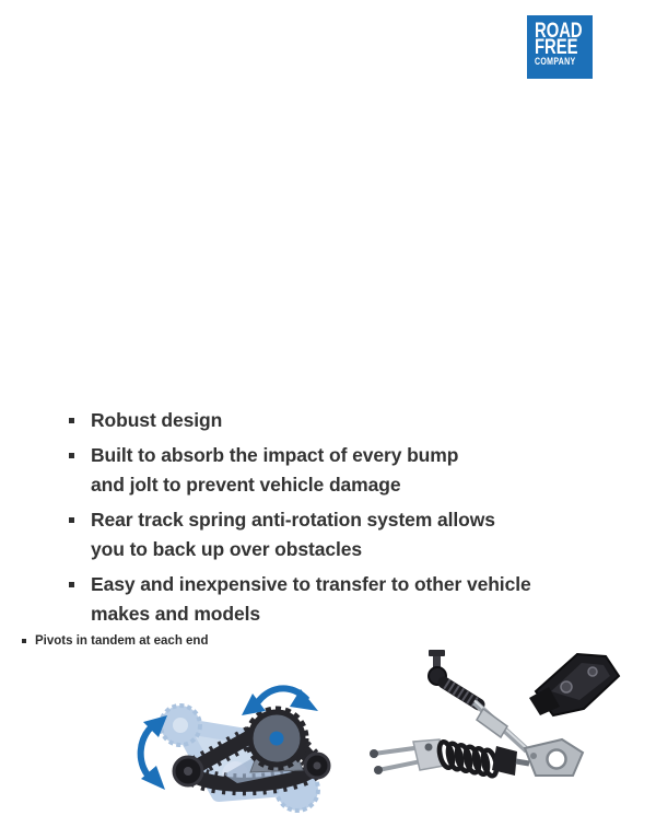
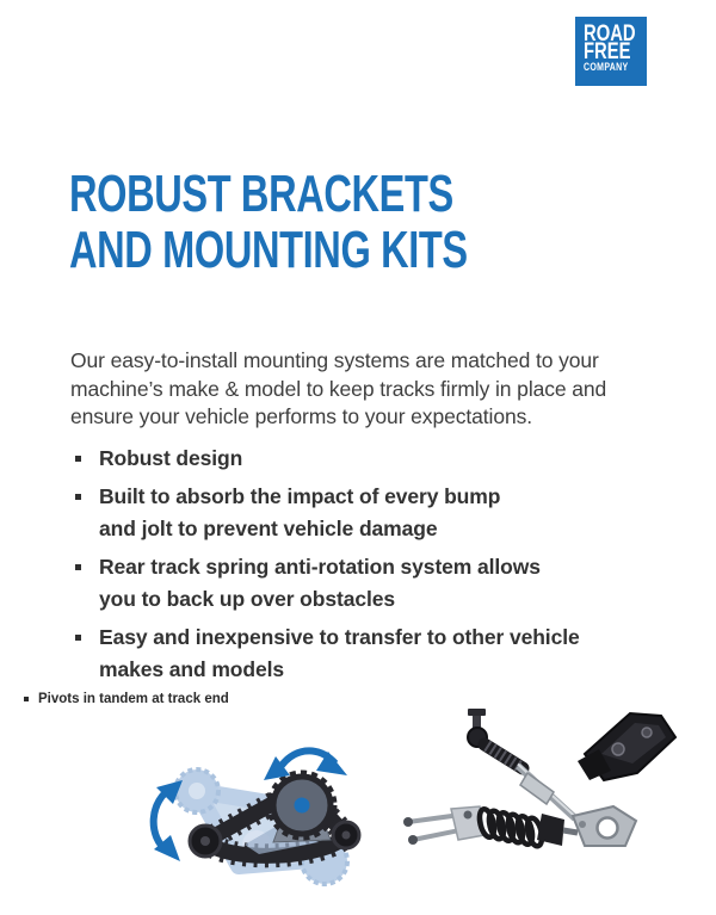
  ROAD
  FREE
  COMPANY
+ ROBUST BRACKETS
+ AND MOUNTING KITS
+ Our easy-to-install mounting systems are matched to your
+ machine’s make & model to keep tracks firmly in place and
+ ensure your vehicle performs to your expectations.
  Robust design
  Built to absorb the impact of every bump
  and jolt to prevent vehicle damage
  Rear track spring anti-rotation system allows
  you to back up over obstacles
  Easy and inexpensive to transfer to other vehicle
  makes and models
- Pivots in tandem at each end
+ Pivots in tandem at track end
